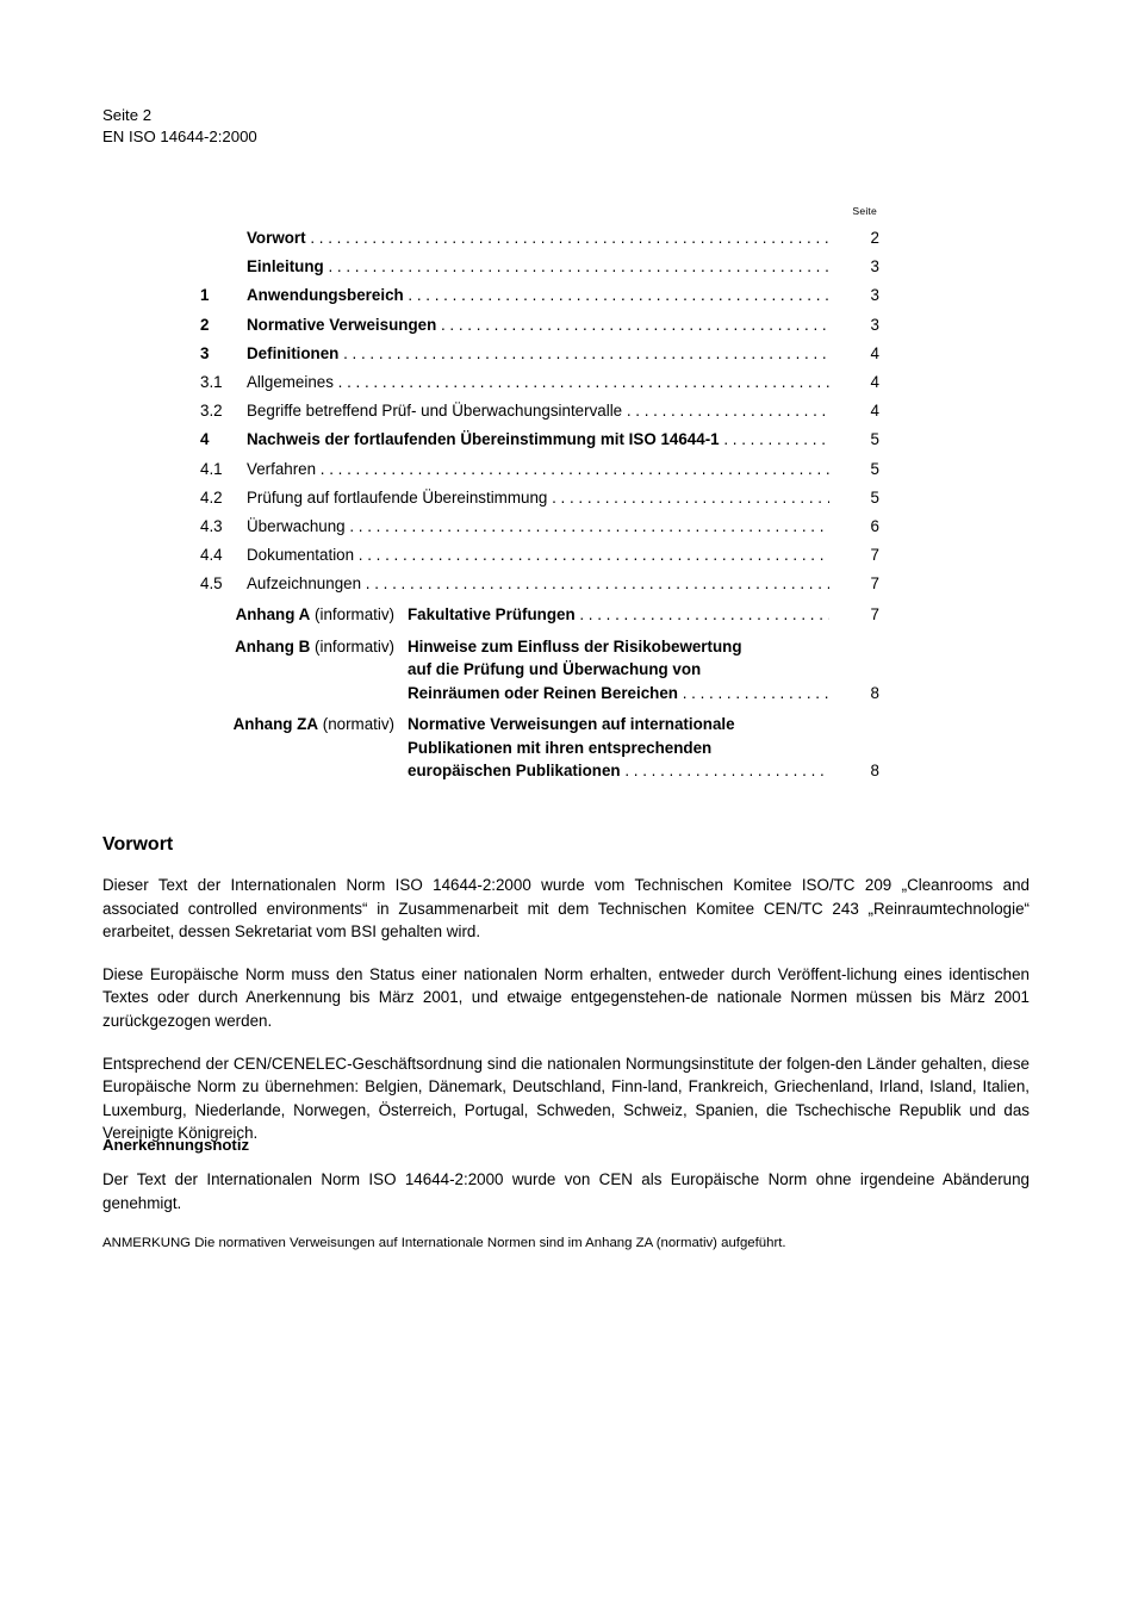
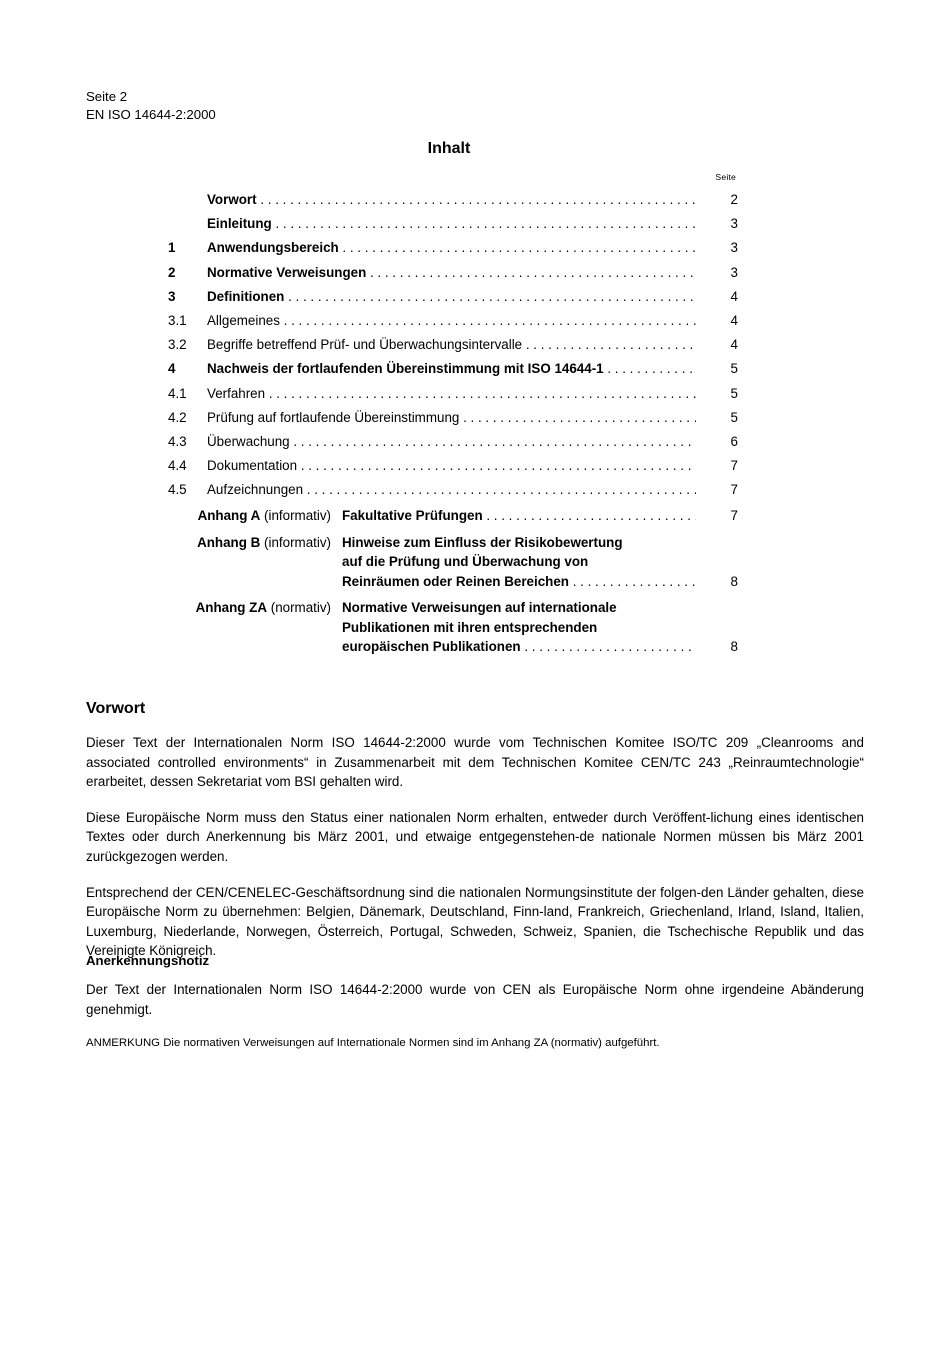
  Seite 2
  EN ISO 14644-2:2000
+ Inhalt
  Seite
  Vorwort
  2
  Einleitung
  3
  1
  Anwendungsbereich
  3
  2
  Normative Verweisungen
  3
  3
  Definitionen
  4
  3.1
  Allgemeines
  4
  3.2
  Begriffe betreffend Prüf- und Überwachungsintervalle
  4
  4
  Nachweis der fortlaufenden Übereinstimmung mit ISO 14644-1
  5
  4.1
  Verfahren
  5
  4.2
  Prüfung auf fortlaufende Übereinstimmung
  5
  4.3
  Überwachung
  6
  4.4
  Dokumentation
  7
  4.5
  Aufzeichnungen
  7
  Anhang A (informativ)
  Fakultative Prüfungen
  7
  Anhang B (informativ)
  Hinweise zum Einfluss der Risikobewertung
  auf die Prüfung und Überwachung von
  Reinräumen oder Reinen Bereichen
  8
  Anhang ZA (normativ)
  Normative Verweisungen auf internationale
  Publikationen mit ihren entsprechenden
  europäischen Publikationen
  8
  Vorwort
  Dieser Text der Internationalen Norm ISO 14644-2:2000 wurde vom Technischen Komitee ISO/TC 209 „Cleanrooms and associated controlled environments“ in Zusammenarbeit mit dem Technischen Komitee CEN/TC 243 „Reinraumtechnologie“ erarbeitet, dessen Sekretariat vom BSI gehalten wird.
  Diese Europäische Norm muss den Status einer nationalen Norm erhalten, entweder durch Veröffent-lichung eines identischen Textes oder durch Anerkennung bis März 2001, und etwaige entgegenstehen-de nationale Normen müssen bis März 2001 zurückgezogen werden.
  Entsprechend der CEN/CENELEC-Geschäftsordnung sind die nationalen Normungsinstitute der folgen-den Länder gehalten, diese Europäische Norm zu übernehmen: Belgien, Dänemark, Deutschland, Finn-land, Frankreich, Griechenland, Irland, Island, Italien, Luxemburg, Niederlande, Norwegen, Österreich, Portugal, Schweden, Schweiz, Spanien, die Tschechische Republik und das Vereinigte Königreich.
  Anerkennungsnotiz
  Der Text der Internationalen Norm ISO 14644-2:2000 wurde von CEN als Europäische Norm ohne irgendeine Abänderung genehmigt.
  ANMERKUNG Die normativen Verweisungen auf Internationale Normen sind im Anhang ZA (normativ) aufgeführt.
